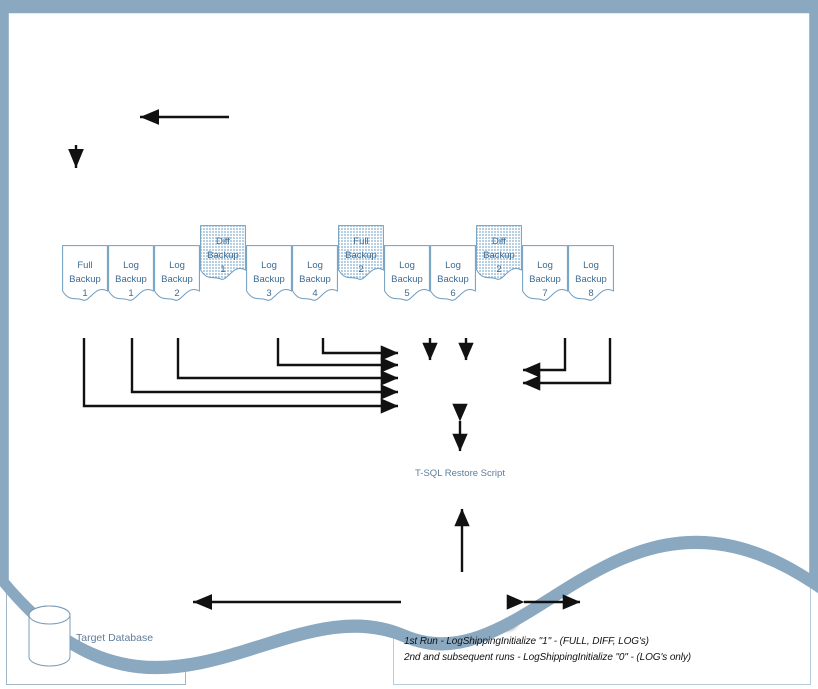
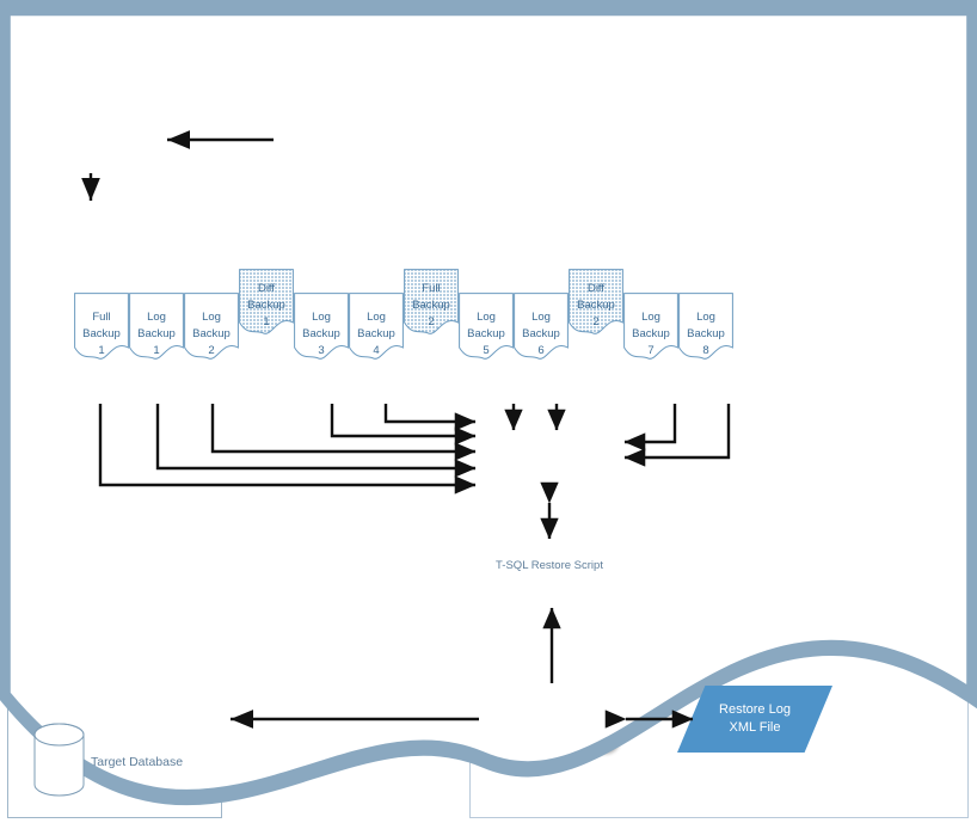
  Full
  Backup
  1
  Log
  Backup
  1
  Log
  Backup
  2
  Diff
  Backup
  1
  Log
  Backup
  3
  Log
  Backup
  4
  Full
  Backup
  2
  Log
  Backup
  5
  Log
  Backup
  6
  Diff
  Backup
  2
  Log
  Backup
  7
  Log
  Backup
  8
  T-SQL Restore Script
+ Restore Log
+ XML File
  Target Database
- 1st Run - LogShippingInitialize "1" - (FULL, DIFF, LOG's)
- 2nd and subsequent runs - LogShippingInitialize "0" - (LOG's only)
